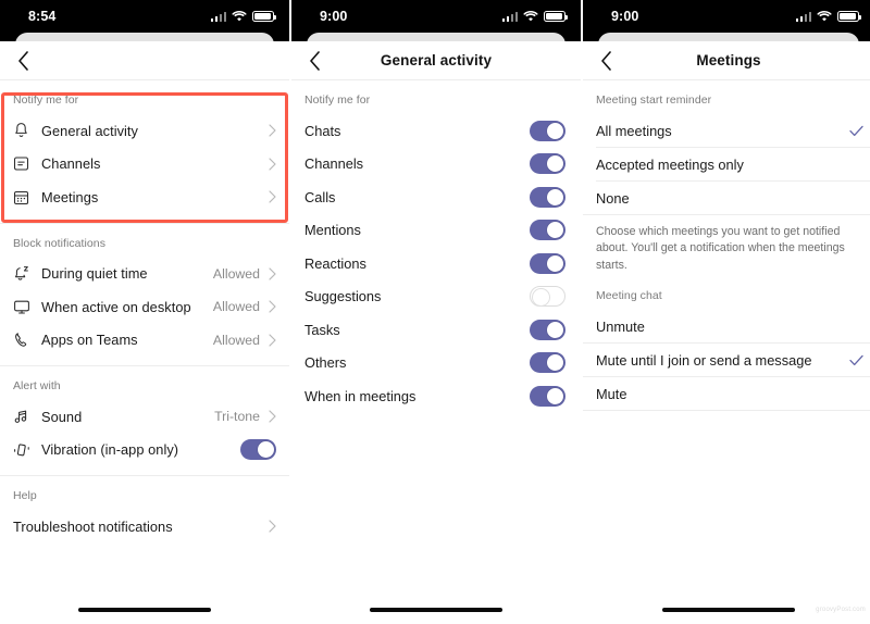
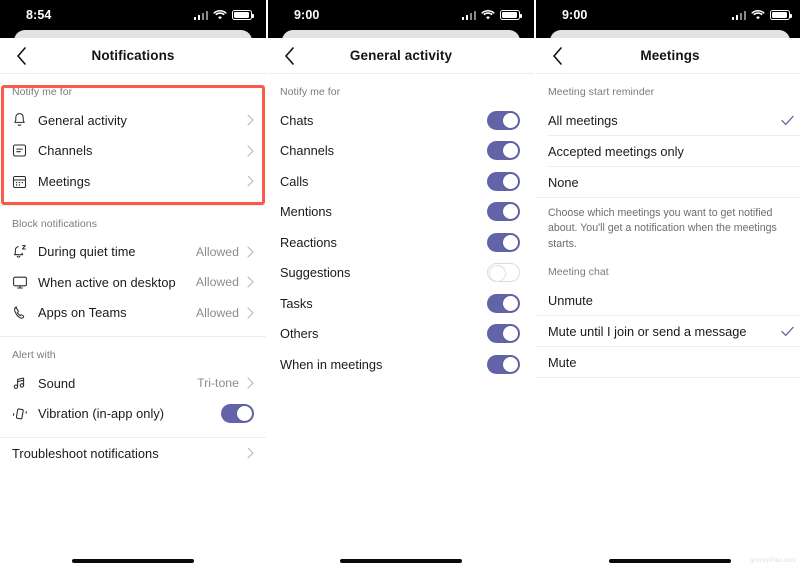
  8:54
+ Notifications
  Notify me for
  General activity
  Channels
  Meetings
  Block notifications
  During quiet time
  Allowed
  When active on desktop
  Allowed
  Apps on Teams
  Allowed
  Alert with
  Sound
  Tri-tone
  Vibration (in-app only)
- Help
  Troubleshoot notifications
  9:00
  General activity
  Notify me for
  Chats
  Channels
  Calls
  Mentions
  Reactions
  Suggestions
  Tasks
  Others
  When in meetings
  9:00
  Meetings
  Meeting start reminder
  All meetings
  Accepted meetings only
  None
  Choose which meetings you want to get notified about. You'll get a notification when the meetings starts.
  Meeting chat
  Unmute
  Mute until I join or send a message
  Mute
